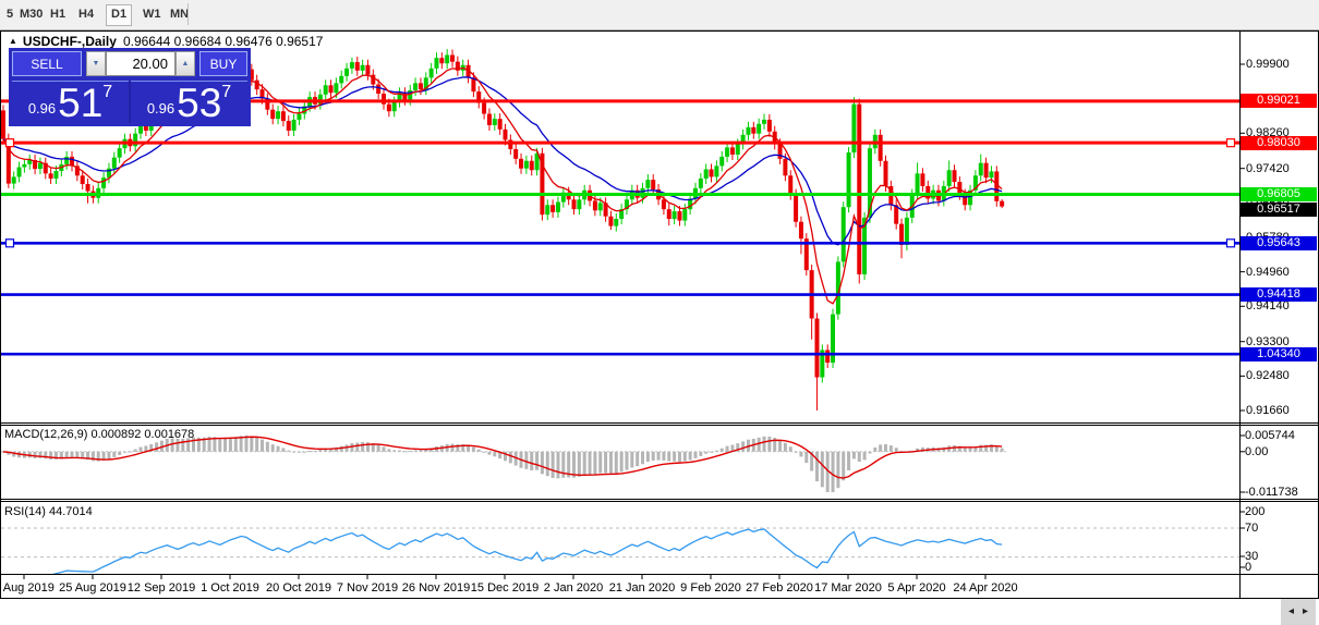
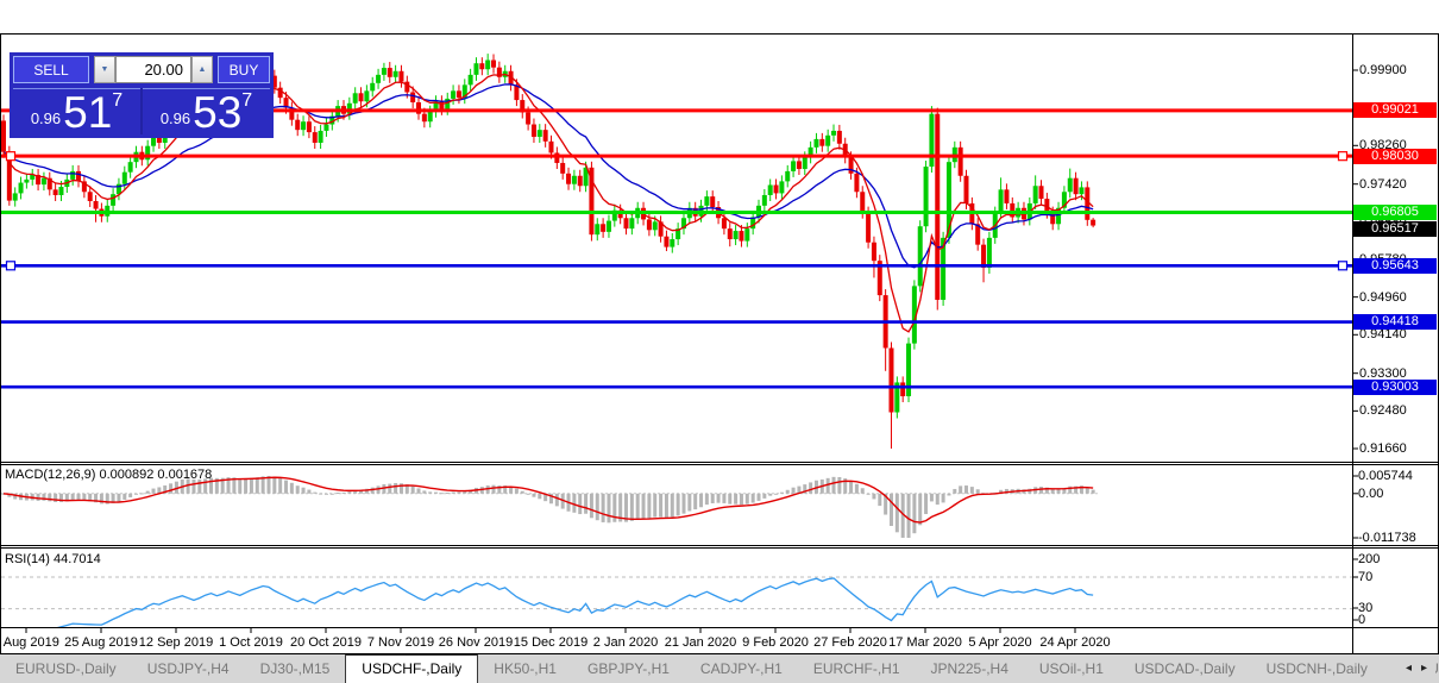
- 5
- M30
- H1
- H4
- D1
- W1
- MN
- ▲ USDCHF-,Daily 0.96644 0.96684 0.96476 0.96517
  SELL
  20.00
  BUY
  0.96
  51
  7
  0.96
  53
  7
  MACD(12,26,9) 0.000892 0.001678
  RSI(14) 44.7014
  0.99900
  0.98260
  0.97420
  0.94960
  0.94140
  0.93300
  0.92480
  0.91660
  0.99021
  0.98030
  0.96805
  0.95643
  0.94418
- 1.04340
+ 0.93003
  0.96517
  0.005744
  0.00
  -0.011738
  200
  70
  30
  0
  Aug 2019
  25 Aug 2019
  12 Sep 2019
  1 Oct 2019
  20 Oct 2019
  7 Nov 2019
  26 Nov 2019
  15 Dec 2019
  2 Jan 2020
  21 Jan 2020
  9 Feb 2020
  27 Feb 2020
  17 Mar 2020
  5 Apr 2020
  24 Apr 2020
+ EURUSD-,Daily
+ USDJPY-,H4
+ DJ30-,M15
+ USDCHF-,Daily
+ HK50-,H1
+ GBPJPY-,H1
+ CADJPY-,H1
+ EURCHF-,H1
+ JPN225-,H4
+ USOil-,H1
+ USDCAD-,Daily
+ USDCNH-,Daily
  ◂ ▸
